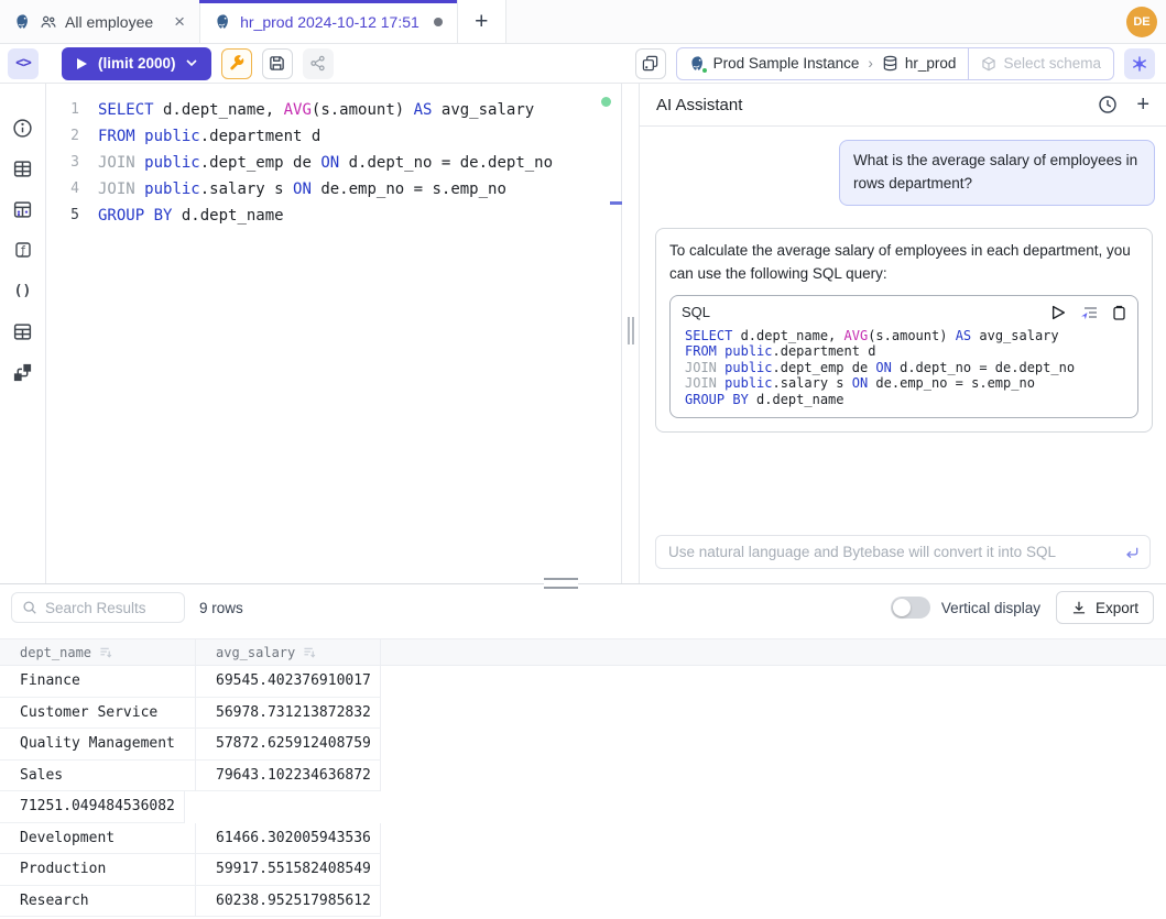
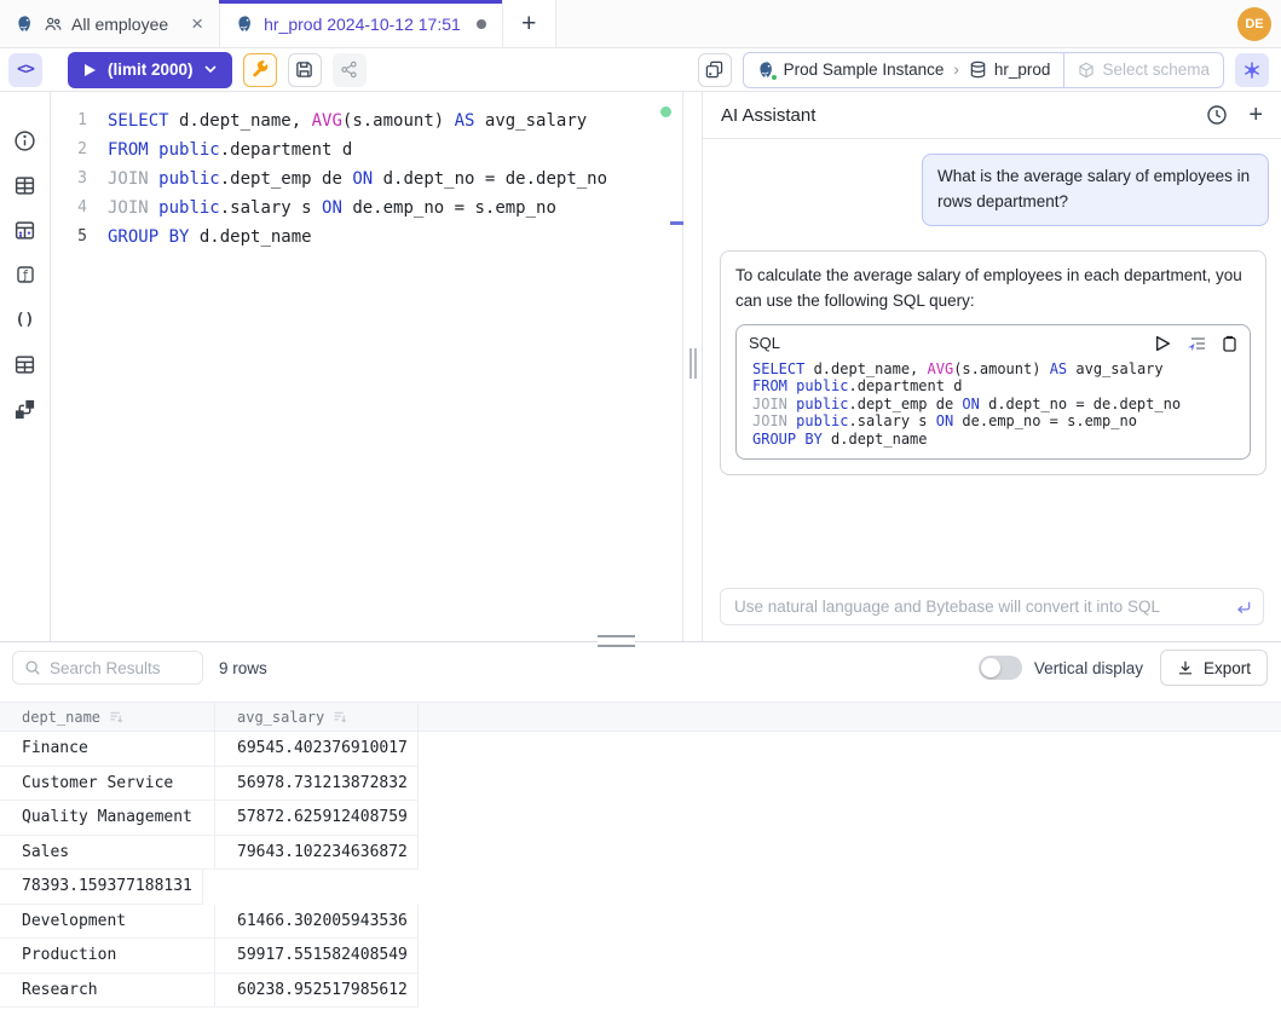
  All employee
  ×
  hr_prod 2024-10-12 17:51
  +
  DE
  <>
  (limit 2000)
  Prod Sample Instance
  ›
  hr_prod
  Select schema
  ƒ
  ()
  1
  SELECT
  d.dept_name,
  AVG
  (s.amount)
  AS
  avg_salary
  2
  FROM
  public
  .department d
  3
  JOIN
  public
  .dept_emp de
  ON
  d.dept_no = de.dept_no
  4
  JOIN
  public
  .salary s
  ON
  de.emp_no = s.emp_no
  5
  GROUP BY
  d.dept_name
  AI Assistant
  +
  What is the average salary of employees in rows department?
  To calculate the average salary of employees in each department, you can use the following SQL query:
  SQL
  SELECT
  d.dept_name,
  AVG
  (s.amount)
  AS
  avg_salary
  FROM
  public
  .department d
  JOIN
  public
  .dept_emp de
  ON
  d.dept_no = de.dept_no
  JOIN
  public
  .salary s
  ON
  de.emp_no = s.emp_no
  GROUP BY
  d.dept_name
  Use natural language and Bytebase will convert it into SQL
  Search Results
  9 rows
  Vertical display
  Export
  dept_name
  avg_salary
  Finance
  69545.402376910017
  Customer Service
  56978.731213872832
  Quality Management
  57872.625912408759
  Sales
  79643.102234636872
- 71251.049484536082
+ 78393.159377188131
  Development
  61466.302005943536
  Production
  59917.551582408549
  Research
  60238.952517985612
